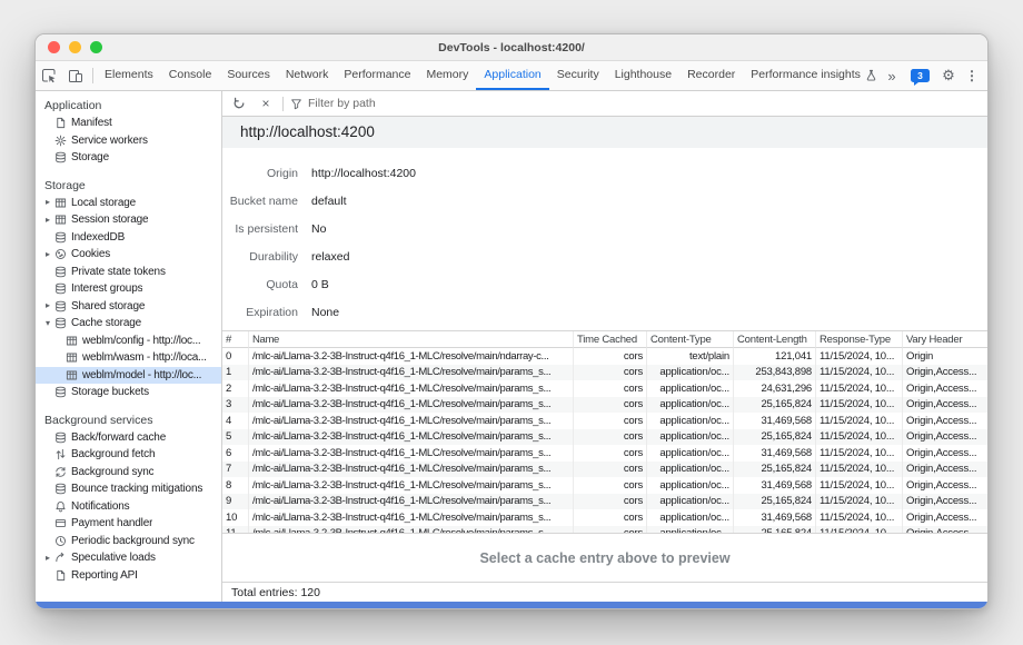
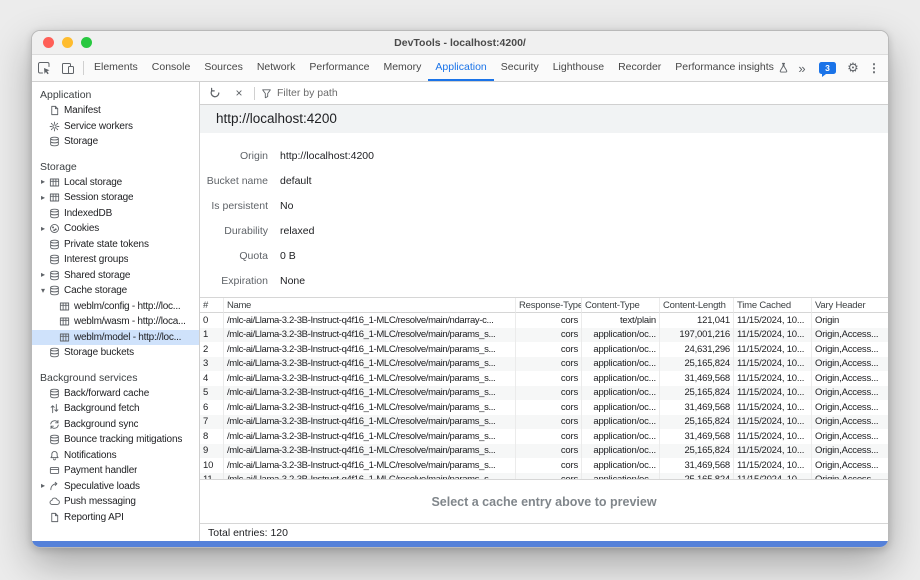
  DevTools - localhost:4200/
  Elements
  Console
  Sources
  Network
  Performance
  Memory
  Application
  Security
  Lighthouse
  Recorder
  Performance insights
  »
  3
  ⚙
  ⋮
  Application
  Manifest
  Service workers
  Storage
  Storage
  ▸
  Local storage
  ▸
  Session storage
  IndexedDB
  ▸
  Cookies
  Private state tokens
  Interest groups
  ▸
  Shared storage
  ▾
  Cache storage
  weblm/config - http://loc...
  weblm/wasm - http://loca...
  weblm/model - http://loc...
  Storage buckets
  Background services
  Back/forward cache
  Background fetch
  Background sync
  Bounce tracking mitigations
  Notifications
  Payment handler
- Periodic background sync
  ▸
  Speculative loads
+ Push messaging
  Reporting API
  ×
  Filter by path
  http://localhost:4200
  Origin
  http://localhost:4200
  Bucket name
  default
  Is persistent
  No
  Durability
  relaxed
  Quota
  0 B
  Expiration
  None
  #
  Name
- Time Cached
+ Response-Type
  Content-Type
  Content-Length
- Response-Type
+ Time Cached
  Vary Header
  0
  /mlc-ai/Llama-3.2-3B-Instruct-q4f16_1-MLC/resolve/main/ndarray-c...
  cors
  text/plain
  121,041
  11/15/2024, 10...
  Origin
  1
  /mlc-ai/Llama-3.2-3B-Instruct-q4f16_1-MLC/resolve/main/params_s...
  cors
  application/oc...
- 253,843,898
+ 197,001,216
  11/15/2024, 10...
  Origin,Access...
  2
  /mlc-ai/Llama-3.2-3B-Instruct-q4f16_1-MLC/resolve/main/params_s...
  cors
  application/oc...
  24,631,296
  11/15/2024, 10...
  Origin,Access...
  3
  /mlc-ai/Llama-3.2-3B-Instruct-q4f16_1-MLC/resolve/main/params_s...
  cors
  application/oc...
  25,165,824
  11/15/2024, 10...
  Origin,Access...
  4
  /mlc-ai/Llama-3.2-3B-Instruct-q4f16_1-MLC/resolve/main/params_s...
  cors
  application/oc...
  31,469,568
  11/15/2024, 10...
  Origin,Access...
  5
  /mlc-ai/Llama-3.2-3B-Instruct-q4f16_1-MLC/resolve/main/params_s...
  cors
  application/oc...
  25,165,824
  11/15/2024, 10...
  Origin,Access...
  6
  /mlc-ai/Llama-3.2-3B-Instruct-q4f16_1-MLC/resolve/main/params_s...
  cors
  application/oc...
  31,469,568
  11/15/2024, 10...
  Origin,Access...
  7
  /mlc-ai/Llama-3.2-3B-Instruct-q4f16_1-MLC/resolve/main/params_s...
  cors
  application/oc...
  25,165,824
  11/15/2024, 10...
  Origin,Access...
  8
  /mlc-ai/Llama-3.2-3B-Instruct-q4f16_1-MLC/resolve/main/params_s...
  cors
  application/oc...
  31,469,568
  11/15/2024, 10...
  Origin,Access...
  9
  /mlc-ai/Llama-3.2-3B-Instruct-q4f16_1-MLC/resolve/main/params_s...
  cors
  application/oc...
  25,165,824
  11/15/2024, 10...
  Origin,Access...
  10
  /mlc-ai/Llama-3.2-3B-Instruct-q4f16_1-MLC/resolve/main/params_s...
  cors
  application/oc...
  31,469,568
  11/15/2024, 10...
  Origin,Access...
  Select a cache entry above to preview
  Total entries: 120
